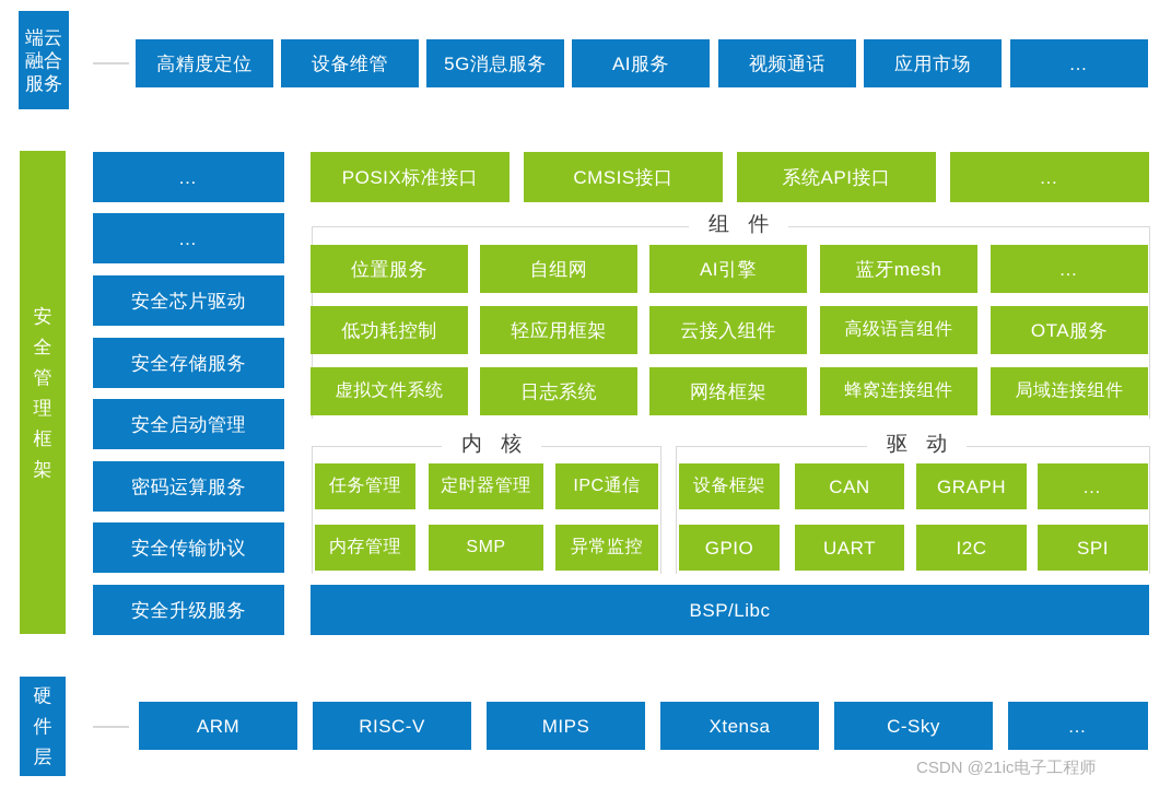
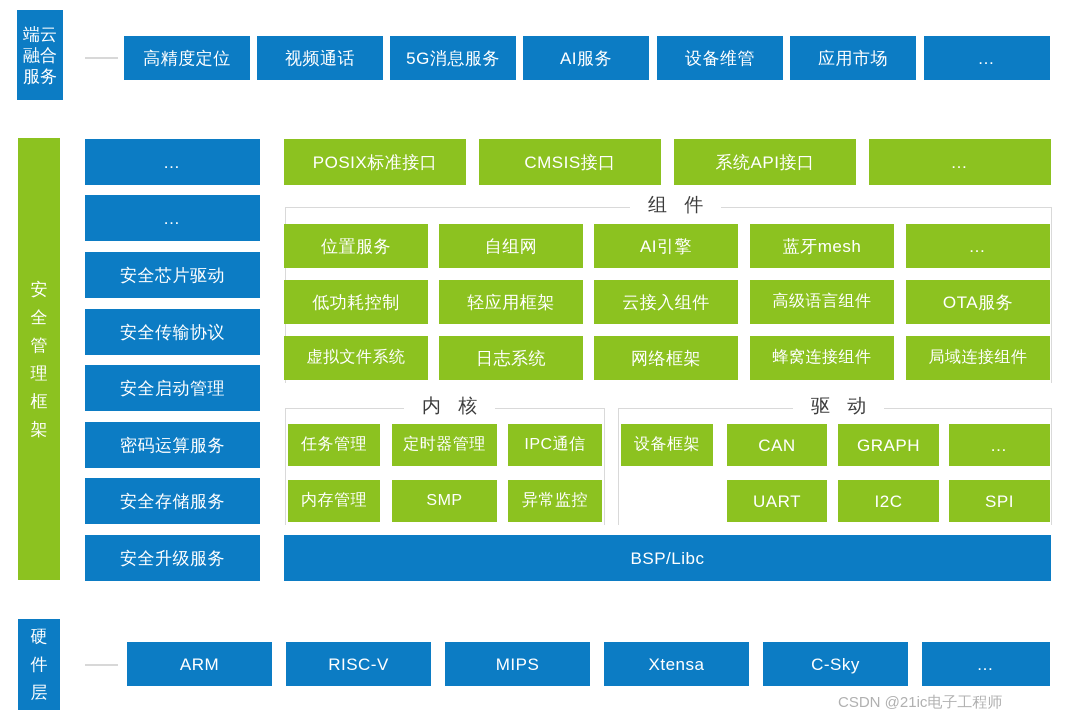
  端云
  融合
  服务
  高精度定位
- 设备维管
+ 视频通话
  5G消息服务
  AI服务
- 视频通话
+ 设备维管
  应用市场
  …
  安
  全
  管
  理
  框
  架
  …
  …
  安全芯片驱动
- 安全存储服务
+ 安全传输协议
  安全启动管理
  密码运算服务
- 安全传输协议
+ 安全存储服务
  安全升级服务
  POSIX标准接口
  CMSIS接口
  系统API接口
  …
  组 件
  位置服务
  自组网
  AI引擎
  蓝牙mesh
  …
  低功耗控制
  轻应用框架
  云接入组件
  高级语言组件
  OTA服务
  虚拟文件系统
  日志系统
  网络框架
  蜂窝连接组件
  局域连接组件
  内 核
  任务管理
  定时器管理
  IPC通信
  内存管理
  SMP
  异常监控
  驱 动
  设备框架
  CAN
  GRAPH
  …
- GPIO
  UART
  I2C
  SPI
  BSP/Libc
  硬
  件
  层
  ARM
  RISC-V
  MIPS
  Xtensa
  C-Sky
  …
  CSDN @21ic电子工程师
